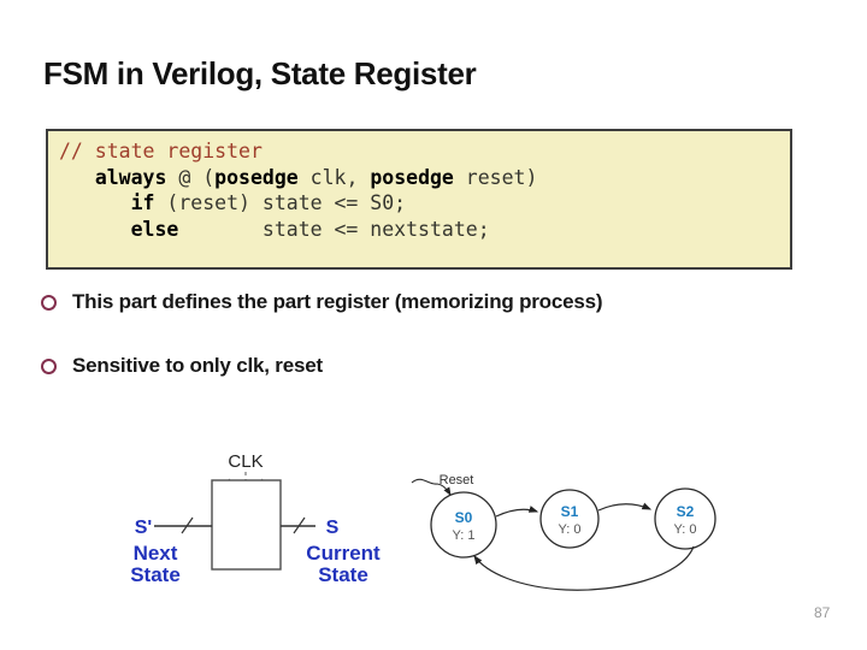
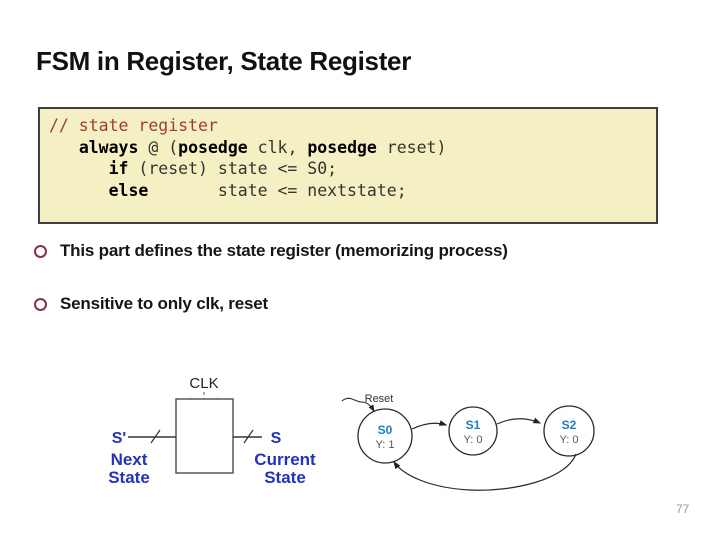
- FSM in Verilog, State Register
+ FSM in Register, State Register
  // state register
  always @ (posedge clk, posedge reset)
  if (reset) state <= S0;
  else state <= nextstate;
- This part defines the part register (memorizing process)
+ This part defines the state register (memorizing process)
  Sensitive to only clk, reset
  CLK
  S'
  S
  Next
  State
  Current
  State
  Reset
  S0
  Y: 1
  S1
  Y: 0
  S2
  Y: 0
- 87
+ 77
